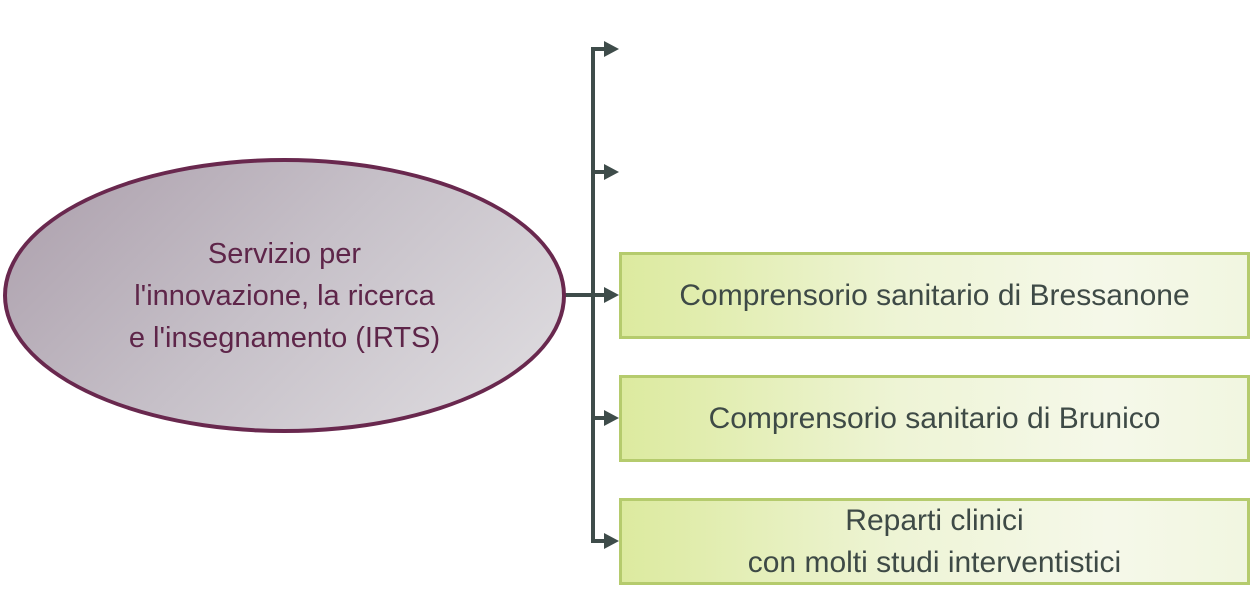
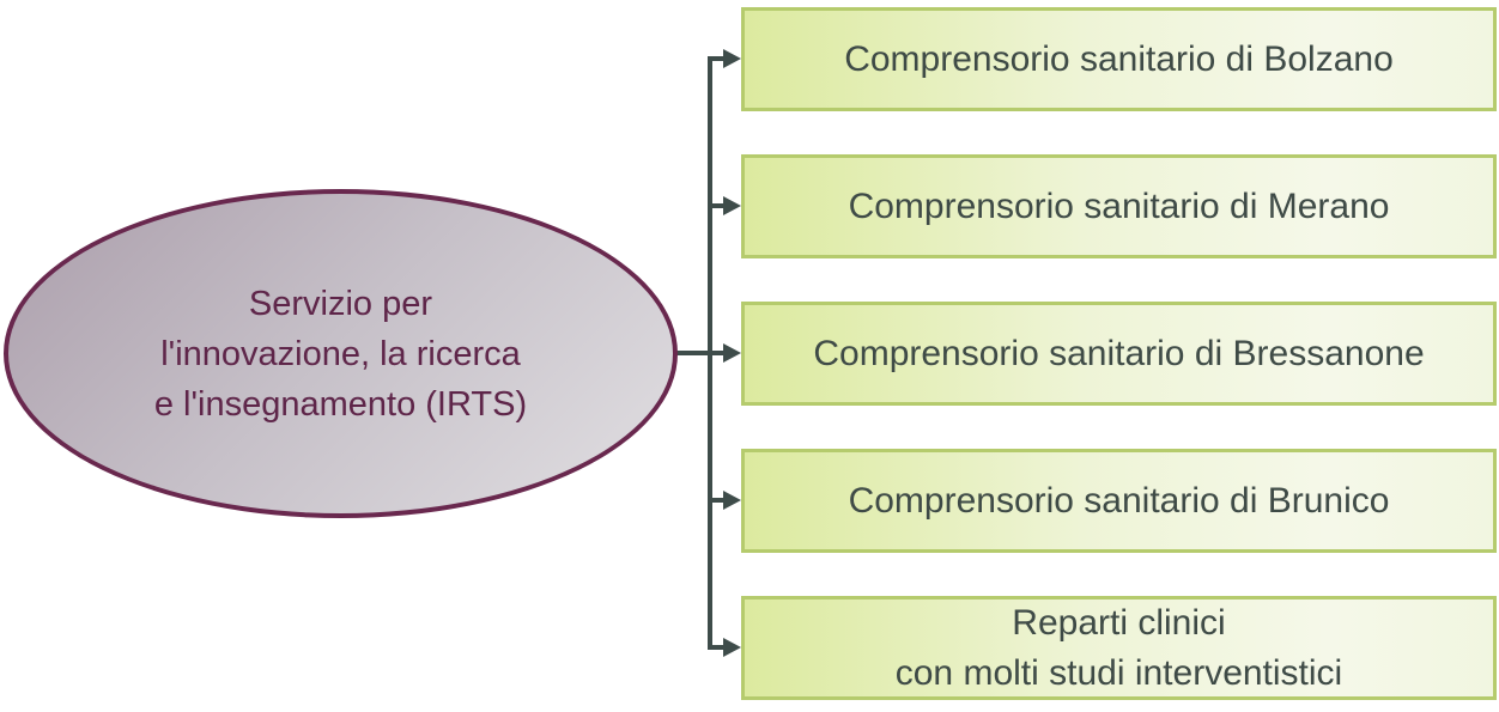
  Servizio per
  l'innovazione, la ricerca
  e l'insegnamento (IRTS)
+ Comprensorio sanitario di Bolzano
+ Comprensorio sanitario di Merano
  Comprensorio sanitario di Bressanone
  Comprensorio sanitario di Brunico
  Reparti clinici
  con molti studi interventistici
